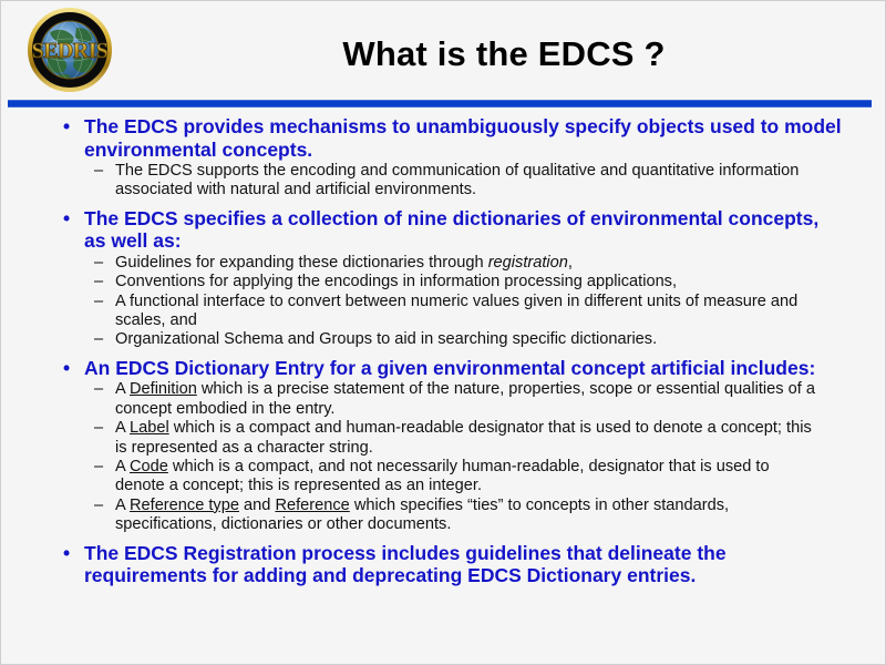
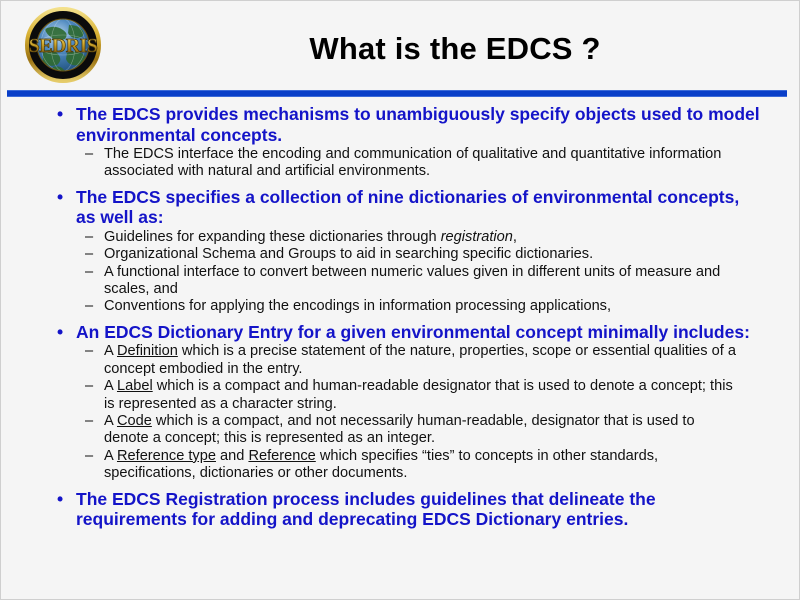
  SEDRIS
  What is the EDCS ?
  •
  The EDCS provides mechanisms to unambiguously specify objects used to model environmental concepts.
  –
- The EDCS supports the encoding and communication of qualitative and quantitative information associated with natural and artificial environments.
+ The EDCS interface the encoding and communication of qualitative and quantitative information associated with natural and artificial environments.
  •
  The EDCS specifies a collection of nine dictionaries of environmental concepts, as well as:
  –
  Guidelines for expanding these dictionaries through registration,
  –
- Conventions for applying the encodings in information processing applications,
+ Organizational Schema and Groups to aid in searching specific dictionaries.
  –
  A functional interface to convert between numeric values given in different units of measure and scales, and
  –
- Organizational Schema and Groups to aid in searching specific dictionaries.
+ Conventions for applying the encodings in information processing applications,
  •
- An EDCS Dictionary Entry for a given environmental concept artificial includes:
+ An EDCS Dictionary Entry for a given environmental concept minimally includes:
  –
  A Definition which is a precise statement of the nature, properties, scope or essential qualities of a concept embodied in the entry.
  –
  A Label which is a compact and human-readable designator that is used to denote a concept; this is represented as a character string.
  –
  A Code which is a compact, and not necessarily human-readable, designator that is used to denote a concept; this is represented as an integer.
  –
  A Reference type and Reference which specifies “ties” to concepts in other standards, specifications, dictionaries or other documents.
  •
  The EDCS Registration process includes guidelines that delineate the requirements for adding and deprecating EDCS Dictionary entries.
